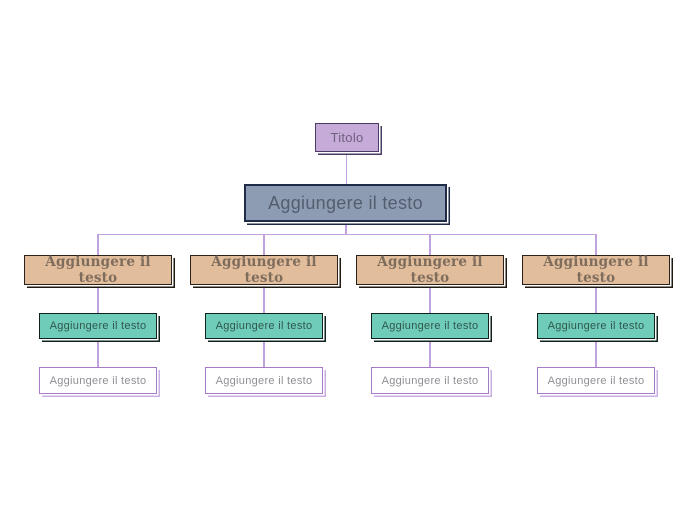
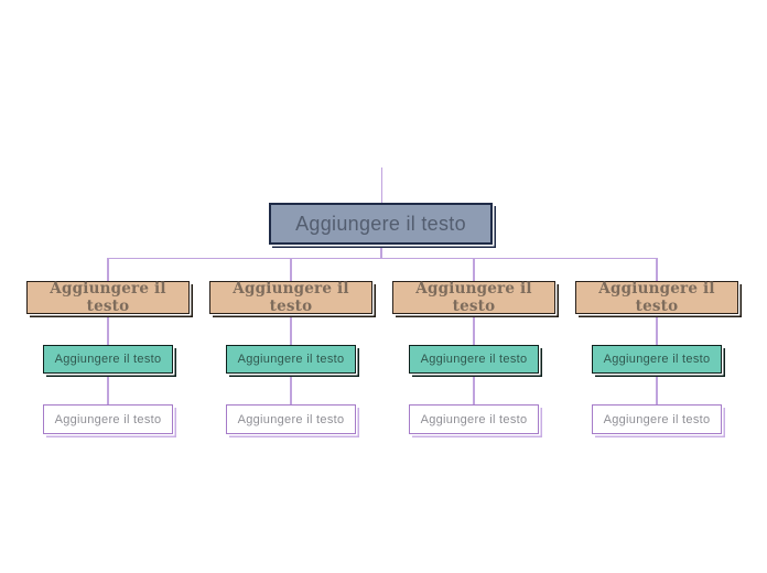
- Titolo
  Aggiungere il testo
  Aggiungere il testo
  Aggiungere il testo
  Aggiungere il testo
  Aggiungere il testo
  Aggiungere il testo
  Aggiungere il testo
  Aggiungere il testo
  Aggiungere il testo
  Aggiungere il testo
  Aggiungere il testo
  Aggiungere il testo
  Aggiungere il testo
